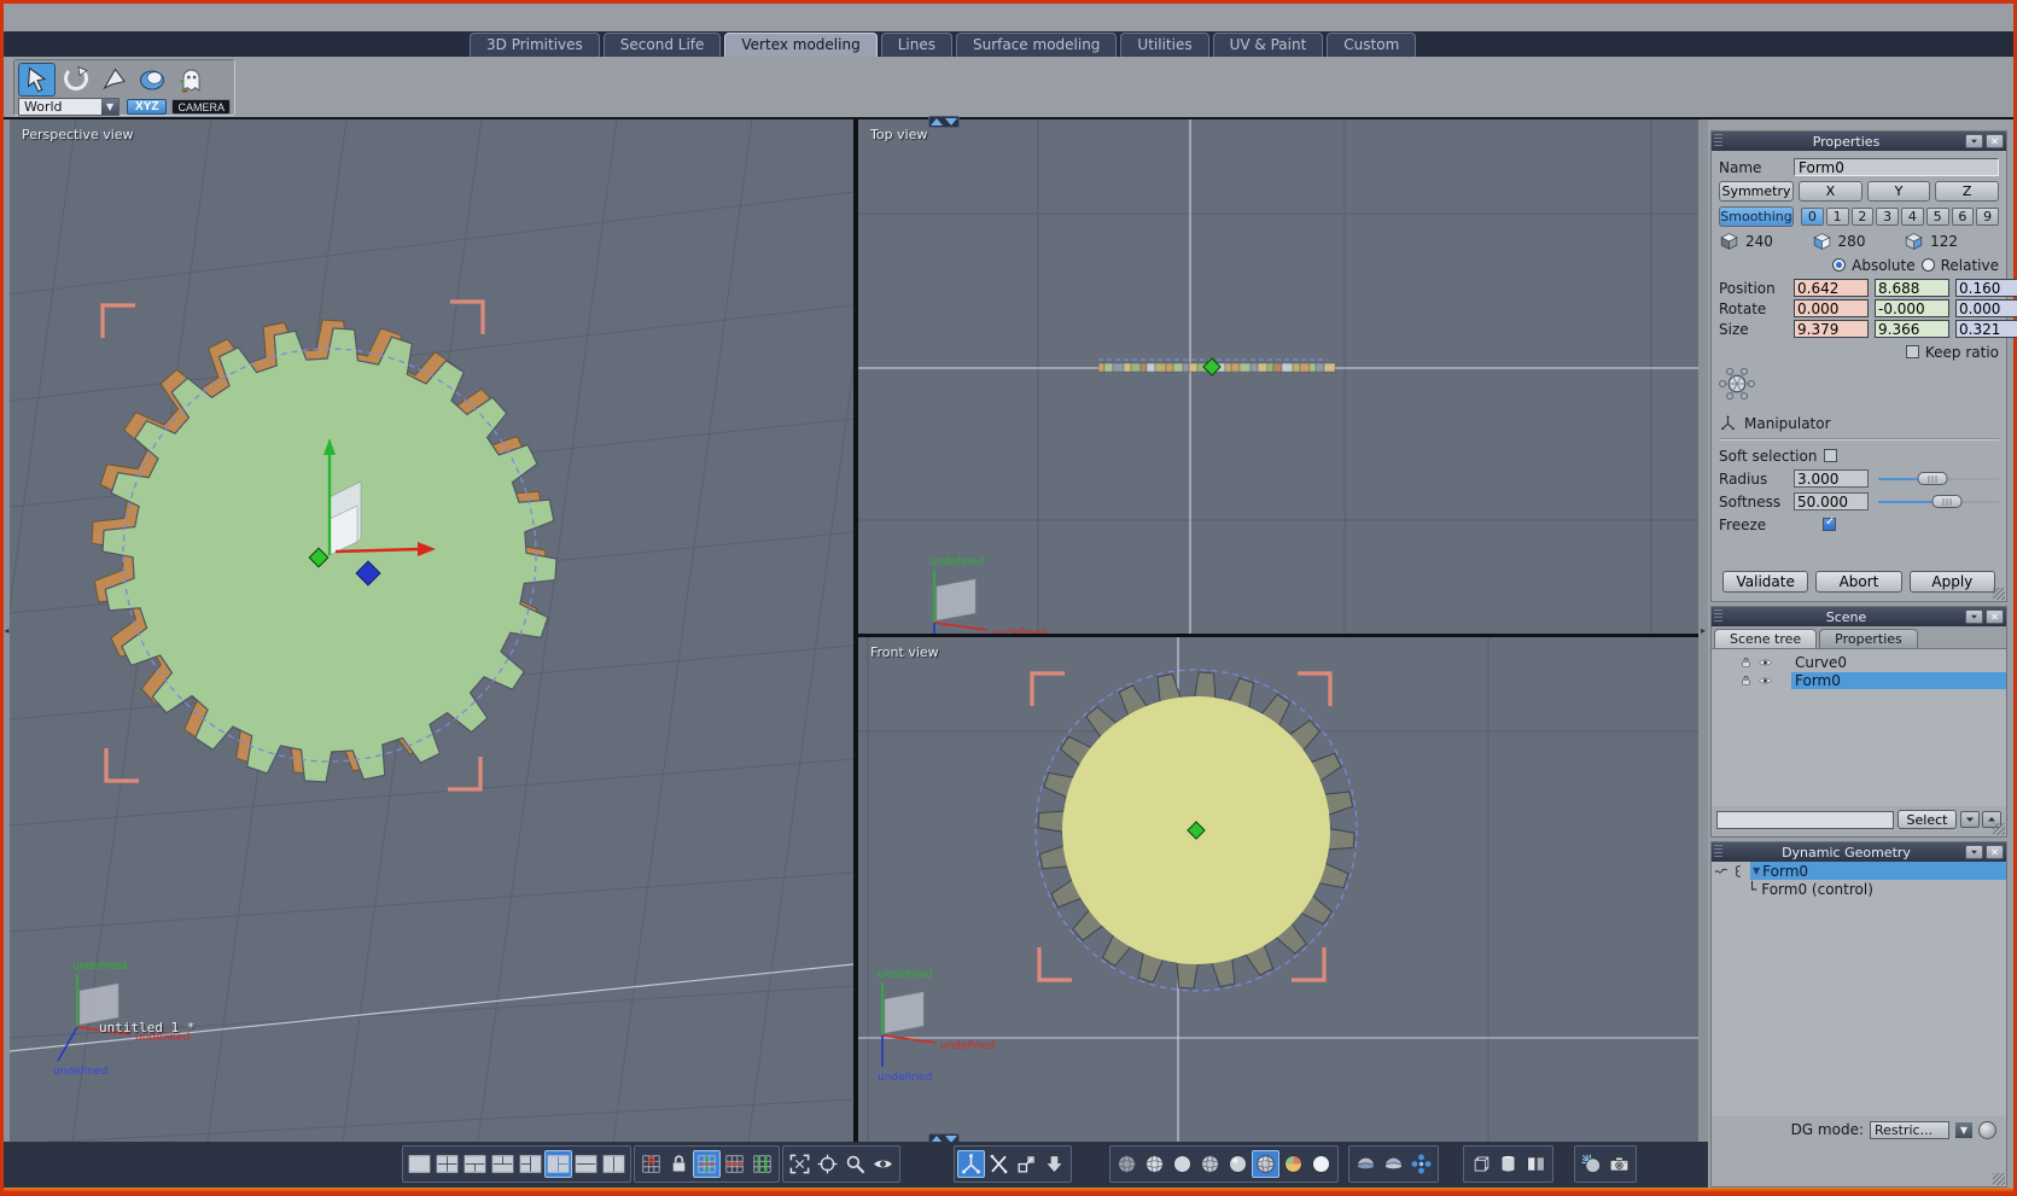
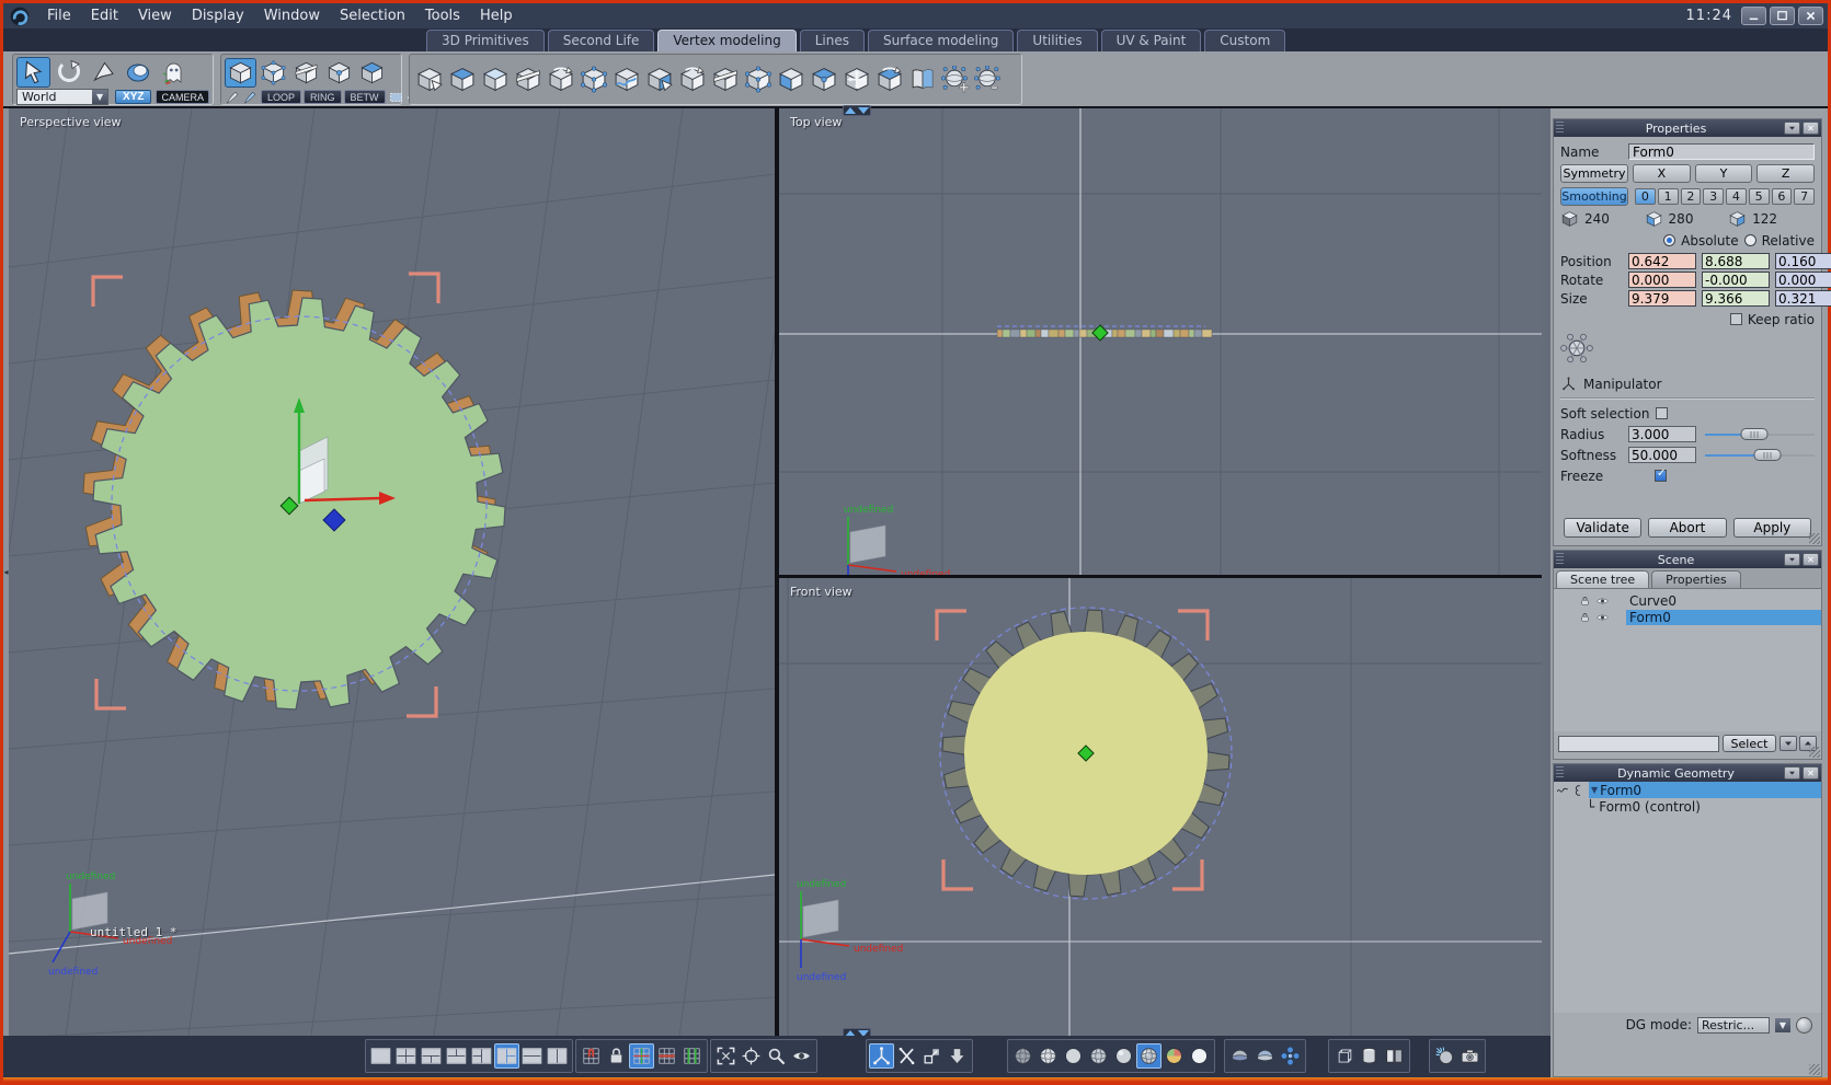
+ File
+ Edit
+ View
+ Display
+ Window
+ Selection
+ Tools
+ Help
+ 11:24
  3D Primitives
  Second Life
  Vertex modeling
  Lines
  Surface modeling
  Utilities
  UV & Paint
  Custom
  World
  ▼
  XYZ
  CAMERA
+ LOOP
+ RING
+ BETW
+ +
+ –
  ◂
  undefined
  undefined
  undefined
  Perspective view
  untitled_1 *
  undefined
  Top view
  undefined
  undefined
  undefined
  Front view
- ▸
  Properties
  Name
  Form0
  Symmetry
  X
  Y
  Z
  Smoothing
  0
  1
  2
  3
  4
  5
  6
- 9
+ 7
  240
  280
  122
  Absolute
  Relative
  Position
  0.642
  8.688
  0.160
  Rotate
  0.000
  -0.000
  0.000
  Size
  9.379
  9.366
  0.321
  Keep ratio
  Manipulator
  Soft selection
  Radius
  3.000
  Softness
  50.000
  Freeze
  Validate
  Abort
  Apply
  Scene
  Scene tree
  Properties
  Curve0
  Form0
  Select
  Dynamic Geometry
  ▼
  Form0
  └
  Form0 (control)
  DG mode:
  Restric...
  ▼
